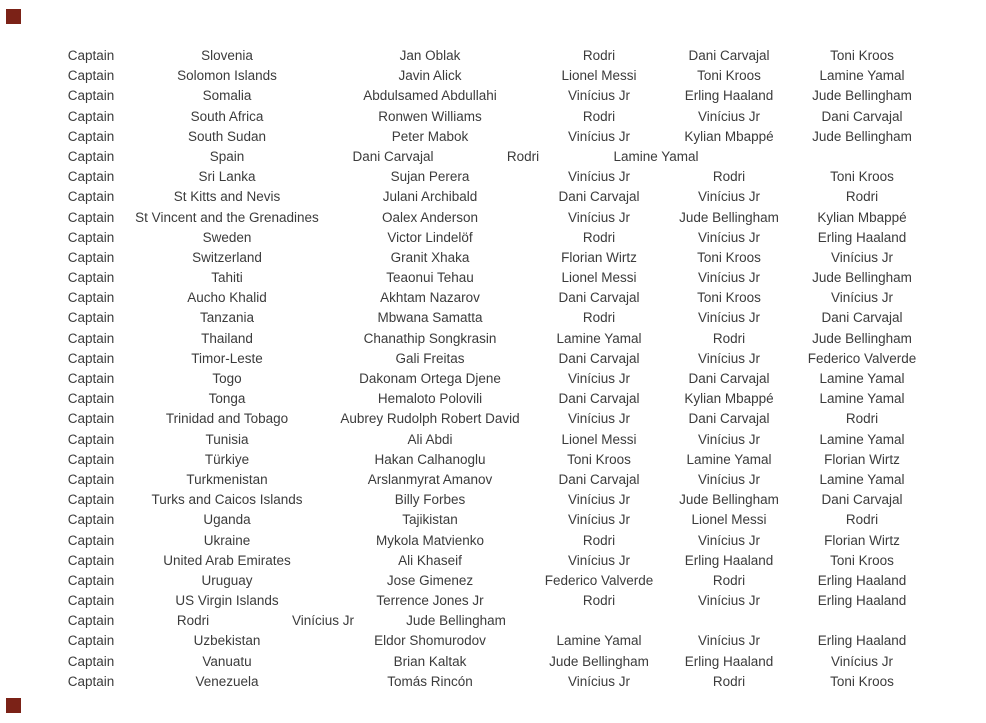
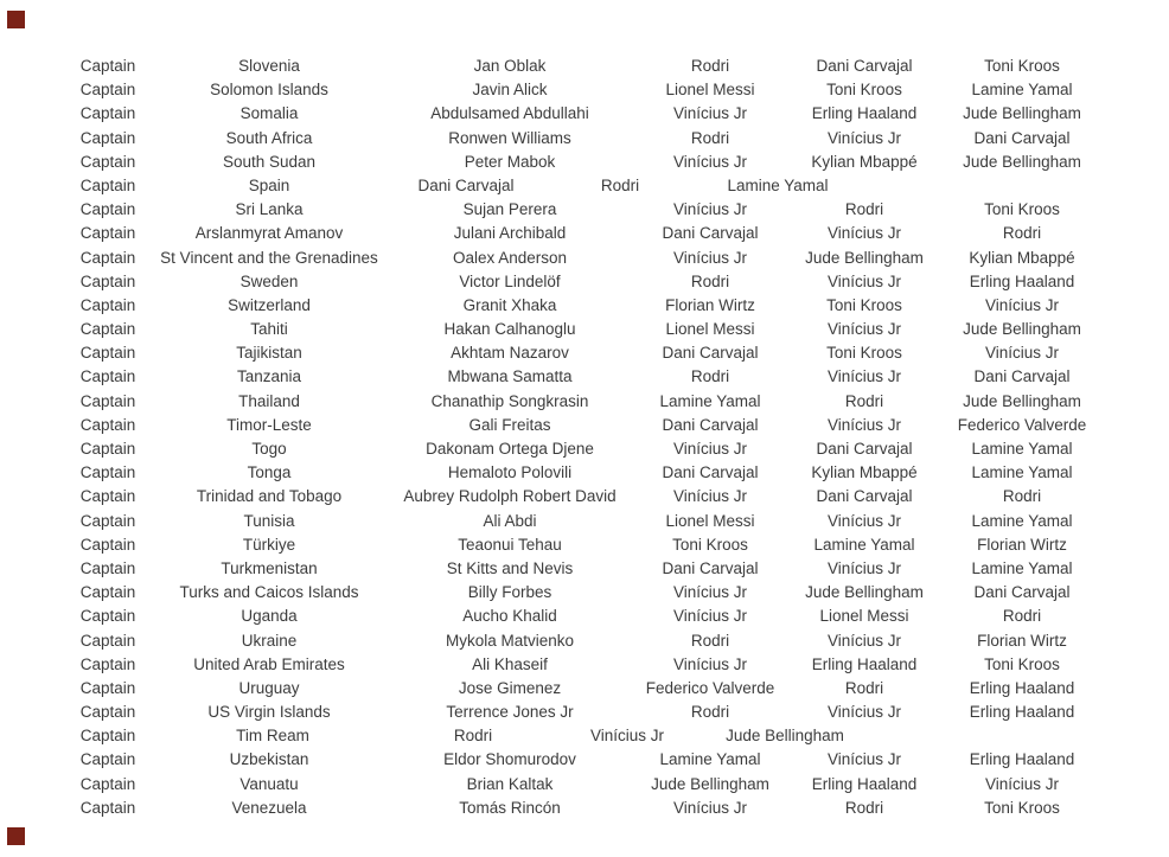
  Captain
  Slovenia
  Jan Oblak
  Rodri
  Dani Carvajal
  Toni Kroos
  Captain
  Solomon Islands
  Javin Alick
  Lionel Messi
  Toni Kroos
  Lamine Yamal
  Captain
  Somalia
  Abdulsamed Abdullahi
  Vinícius Jr
  Erling Haaland
  Jude Bellingham
  Captain
  South Africa
  Ronwen Williams
  Rodri
  Vinícius Jr
  Dani Carvajal
  Captain
  South Sudan
  Peter Mabok
  Vinícius Jr
  Kylian Mbappé
  Jude Bellingham
  Captain
  Spain
  Dani Carvajal
  Rodri
  Lamine Yamal
  Captain
  Sri Lanka
  Sujan Perera
  Vinícius Jr
  Rodri
  Toni Kroos
  Captain
- St Kitts and Nevis
+ Arslanmyrat Amanov
  Julani Archibald
  Dani Carvajal
  Vinícius Jr
  Rodri
  Captain
  St Vincent and the Grenadines
  Oalex Anderson
  Vinícius Jr
  Jude Bellingham
  Kylian Mbappé
  Captain
  Sweden
  Victor Lindelöf
  Rodri
  Vinícius Jr
  Erling Haaland
  Captain
  Switzerland
  Granit Xhaka
  Florian Wirtz
  Toni Kroos
  Vinícius Jr
  Captain
  Tahiti
- Teaonui Tehau
+ Hakan Calhanoglu
  Lionel Messi
  Vinícius Jr
  Jude Bellingham
  Captain
- Aucho Khalid
+ Tajikistan
  Akhtam Nazarov
  Dani Carvajal
  Toni Kroos
  Vinícius Jr
  Captain
  Tanzania
  Mbwana Samatta
  Rodri
  Vinícius Jr
  Dani Carvajal
  Captain
  Thailand
  Chanathip Songkrasin
  Lamine Yamal
  Rodri
  Jude Bellingham
  Captain
  Timor-Leste
  Gali Freitas
  Dani Carvajal
  Vinícius Jr
  Federico Valverde
  Captain
  Togo
  Dakonam Ortega Djene
  Vinícius Jr
  Dani Carvajal
  Lamine Yamal
  Captain
  Tonga
  Hemaloto Polovili
  Dani Carvajal
  Kylian Mbappé
  Lamine Yamal
  Captain
  Trinidad and Tobago
  Aubrey Rudolph Robert David
  Vinícius Jr
  Dani Carvajal
  Rodri
  Captain
  Tunisia
  Ali Abdi
  Lionel Messi
  Vinícius Jr
  Lamine Yamal
  Captain
  Türkiye
- Hakan Calhanoglu
+ Teaonui Tehau
  Toni Kroos
  Lamine Yamal
  Florian Wirtz
  Captain
  Turkmenistan
- Arslanmyrat Amanov
+ St Kitts and Nevis
  Dani Carvajal
  Vinícius Jr
  Lamine Yamal
  Captain
  Turks and Caicos Islands
  Billy Forbes
  Vinícius Jr
  Jude Bellingham
  Dani Carvajal
  Captain
  Uganda
- Tajikistan
+ Aucho Khalid
  Vinícius Jr
  Lionel Messi
  Rodri
  Captain
  Ukraine
  Mykola Matvienko
  Rodri
  Vinícius Jr
  Florian Wirtz
  Captain
  United Arab Emirates
  Ali Khaseif
  Vinícius Jr
  Erling Haaland
  Toni Kroos
  Captain
  Uruguay
  Jose Gimenez
  Federico Valverde
  Rodri
  Erling Haaland
  Captain
  US Virgin Islands
  Terrence Jones Jr
  Rodri
  Vinícius Jr
  Erling Haaland
  Captain
+ Tim Ream
  Rodri
  Vinícius Jr
  Jude Bellingham
  Captain
  Uzbekistan
  Eldor Shomurodov
  Lamine Yamal
  Vinícius Jr
  Erling Haaland
  Captain
  Vanuatu
  Brian Kaltak
  Jude Bellingham
  Erling Haaland
  Vinícius Jr
  Captain
  Venezuela
  Tomás Rincón
  Vinícius Jr
  Rodri
  Toni Kroos
